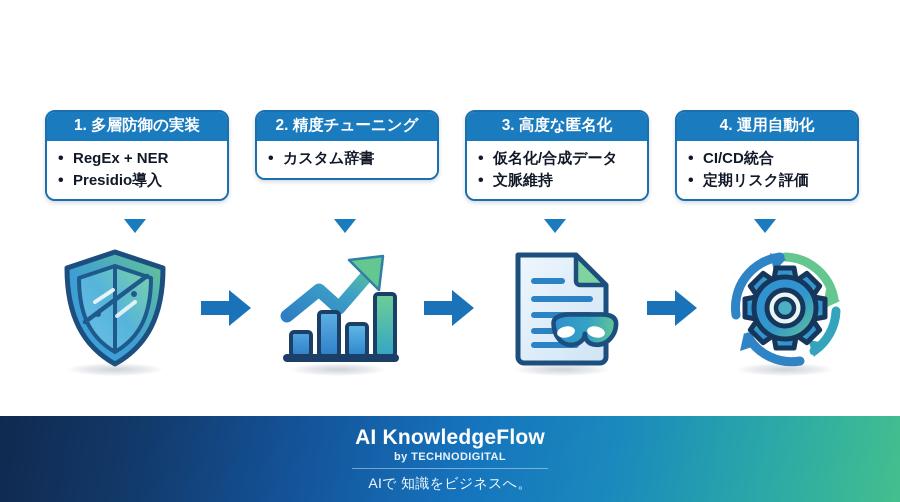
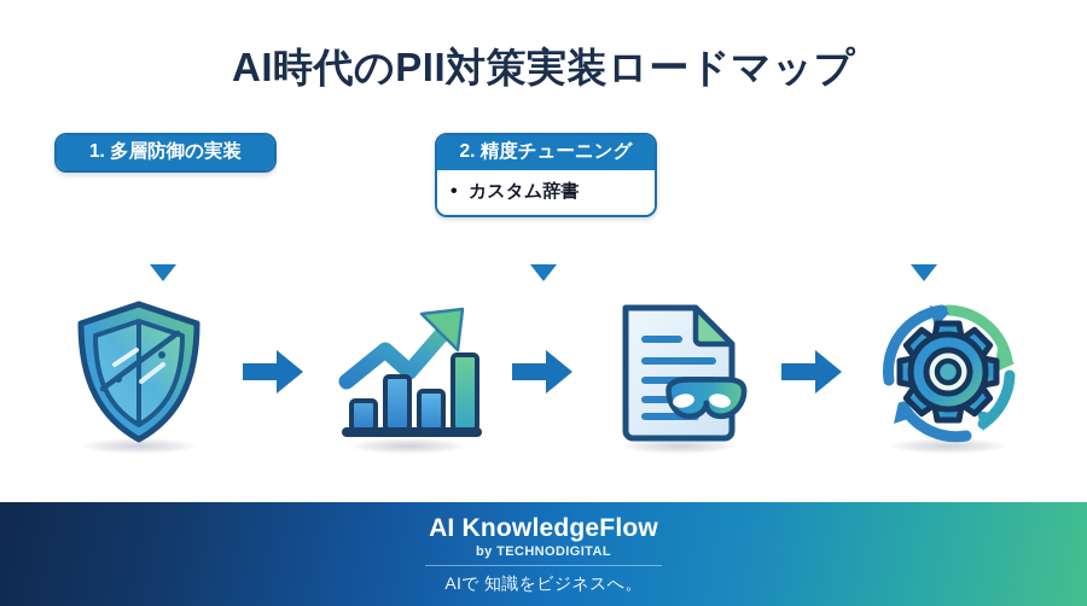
+ AI時代のPII対策実装ロードマップ
  1. 多層防御の実装
- RegEx + NER
- Presidio導入
  2. 精度チューニング
  カスタム辞書
- 3. 高度な匿名化
- 仮名化/合成データ
- 文脈維持
- 4. 運用自動化
- CI/CD統合
- 定期リスク評価
  AI KnowledgeFlow
  by TECHNODIGITAL
  AIで 知識をビジネスへ。
